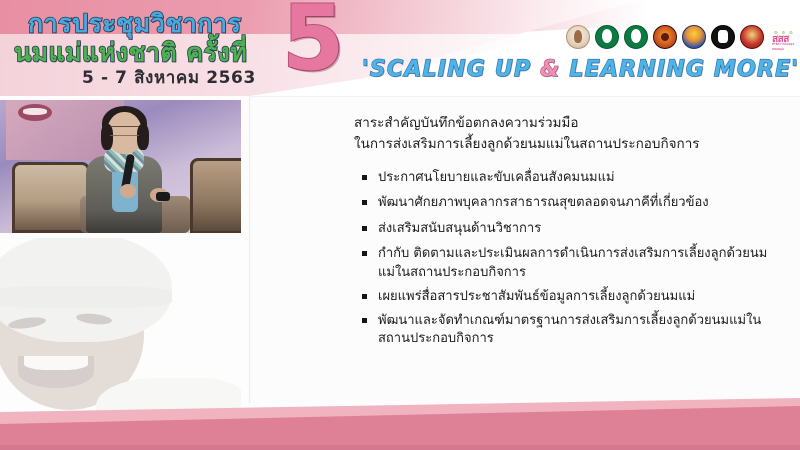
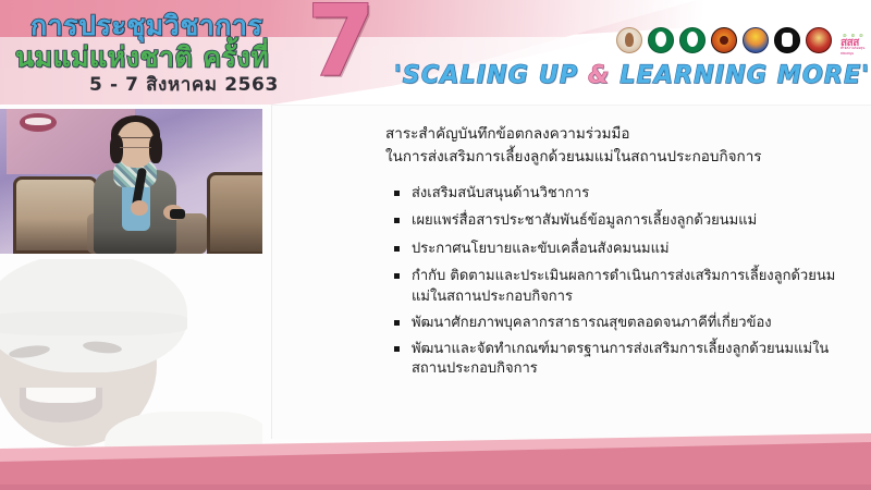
  การประชุมวิชาการ
  นมแม่แห่งชาติ ครั้งที่
  5 - 7 สิงหาคม 2563
- 5
+ 7
  'SCALING UP & LEARNING MORE'
  สสส
  สาระสำคัญบันทึกข้อตกลงความร่วมมือ
  ในการส่งเสริมการเลี้ยงลูกด้วยนมแม่ในสถานประกอบกิจการ
- ประกาศนโยบายและขับเคลื่อนสังคมนมแม่
+ ส่งเสริมสนับสนุนด้านวิชาการ
- พัฒนาศักยภาพบุคลากรสาธารณสุขตลอดจนภาคีที่เกี่ยวข้อง
+ เผยแพร่สื่อสารประชาสัมพันธ์ข้อมูลการเลี้ยงลูกด้วยนมแม่
- ส่งเสริมสนับสนุนด้านวิชาการ
+ ประกาศนโยบายและขับเคลื่อนสังคมนมแม่
  กำกับ ติดตามและประเมินผลการดำเนินการส่งเสริมการเลี้ยงลูกด้วยนมแม่ในสถานประกอบกิจการ
- เผยแพร่สื่อสารประชาสัมพันธ์ข้อมูลการเลี้ยงลูกด้วยนมแม่
+ พัฒนาศักยภาพบุคลากรสาธารณสุขตลอดจนภาคีที่เกี่ยวข้อง
  พัฒนาและจัดทำเกณฑ์มาตรฐานการส่งเสริมการเลี้ยงลูกด้วยนมแม่ในสถานประกอบกิจการ
